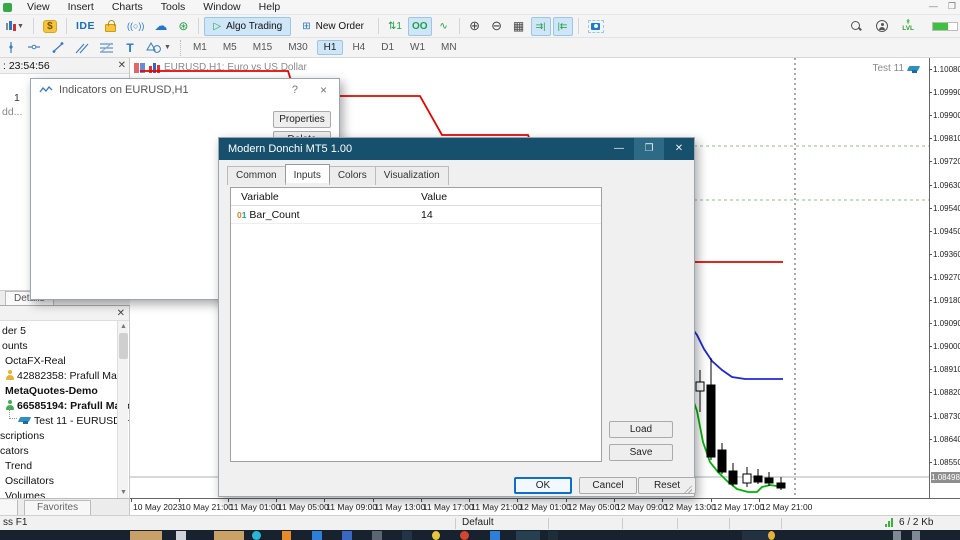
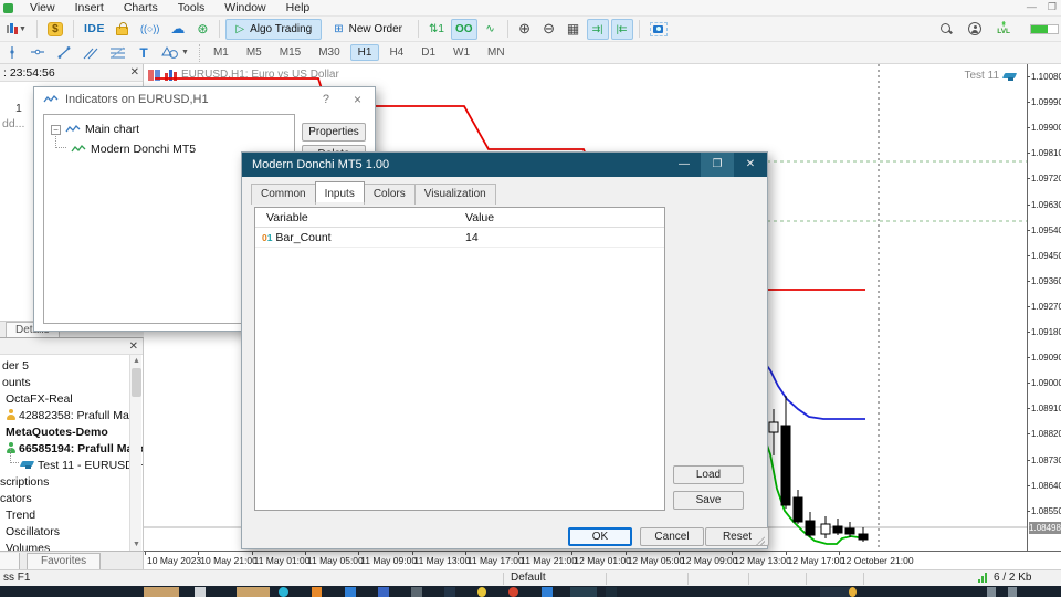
  View
  Insert
  Charts
  Tools
  Window
  Help
  —
  ❐
  $
  IDE
  ((○))
  ☁
  ⊛
  ▷
  Algo Trading
  ⊞
  New Order
  ⇅1
  ΟΟ
  ∿
  ⊕
  ⊖
  ▦
  ⇉|
  |⇇
  T
  M1
  M5
  M15
  M30
  H1
  H4
  D1
  W1
  MN
  : 23:54:56
  ✕
  1
  dd...
  ✕
  der 5
  ounts
  OctaFX-Real
  42882358: Prafull Ma
  MetaQuotes-Demo
  66585194: Prafull M
  Test 11 - EURUS
  scriptions
  cators
  Trend
  Oscillators
  Volumes
  Favorites
  EURUSD,H1: Euro vs US Dollar
  Test 11
  1.08498
  1.1008
  1.0999
  1.0990
  1.0981
  1.0972
  1.0963
  1.0954
  1.0945
  1.0936
  1.0927
  1.0918
  1.0909
  1.0900
  1.0891
  1.0882
  1.0873
  1.0864
  1.0855
  10 May 2023
  10 May 21:0
  11 May 01:0
  11 May 05:0
  11 May 09:0
  11 May 13:0
  11 May 17:0
  11 May 21:0
  12 May 01:0
  12 May 05:0
  12 May 09:0
  12 May 13:0
  12 May 17:0
- 12 May 21:00
+ 12 October 21:00
  Indicators on EURUSD,H1
  ?
  ×
+ −
+ Main chart
+ Modern Donchi MT5
  Properties
  Modern Donchi MT5 1.00
  —
  ❐
  ✕
  Common
  Inputs
  Colors
  Visualization
  Variable
  Value
  01 Bar_Count
  14
  Load
  Save
  OK
  Cancel
  Reset
  ss F1
  Default
  6 / 2 Kb
